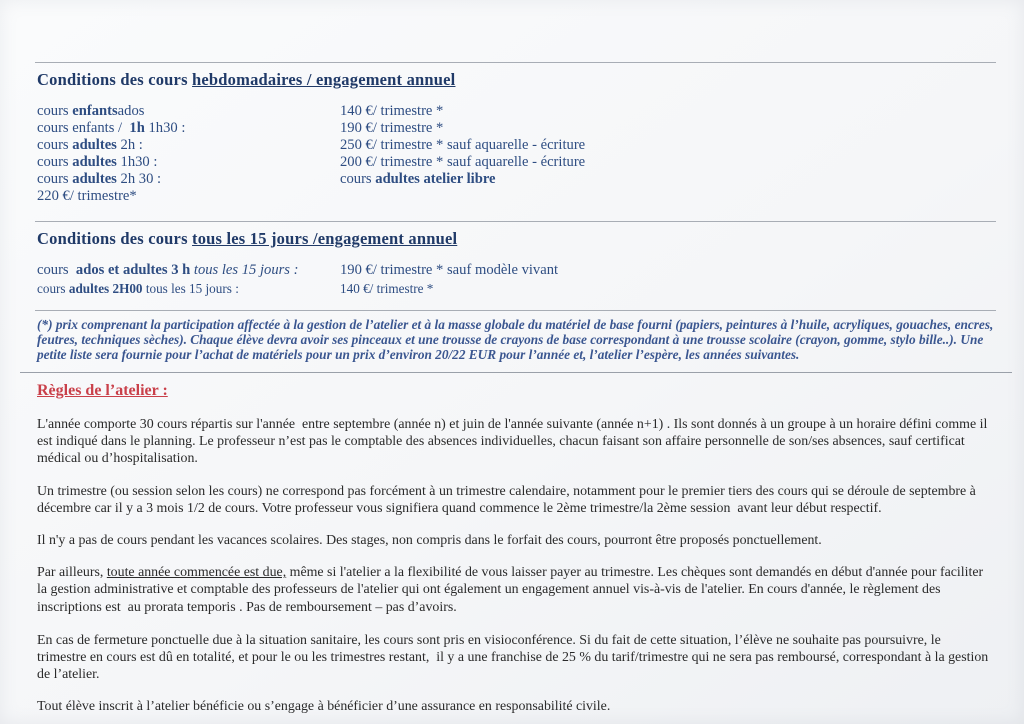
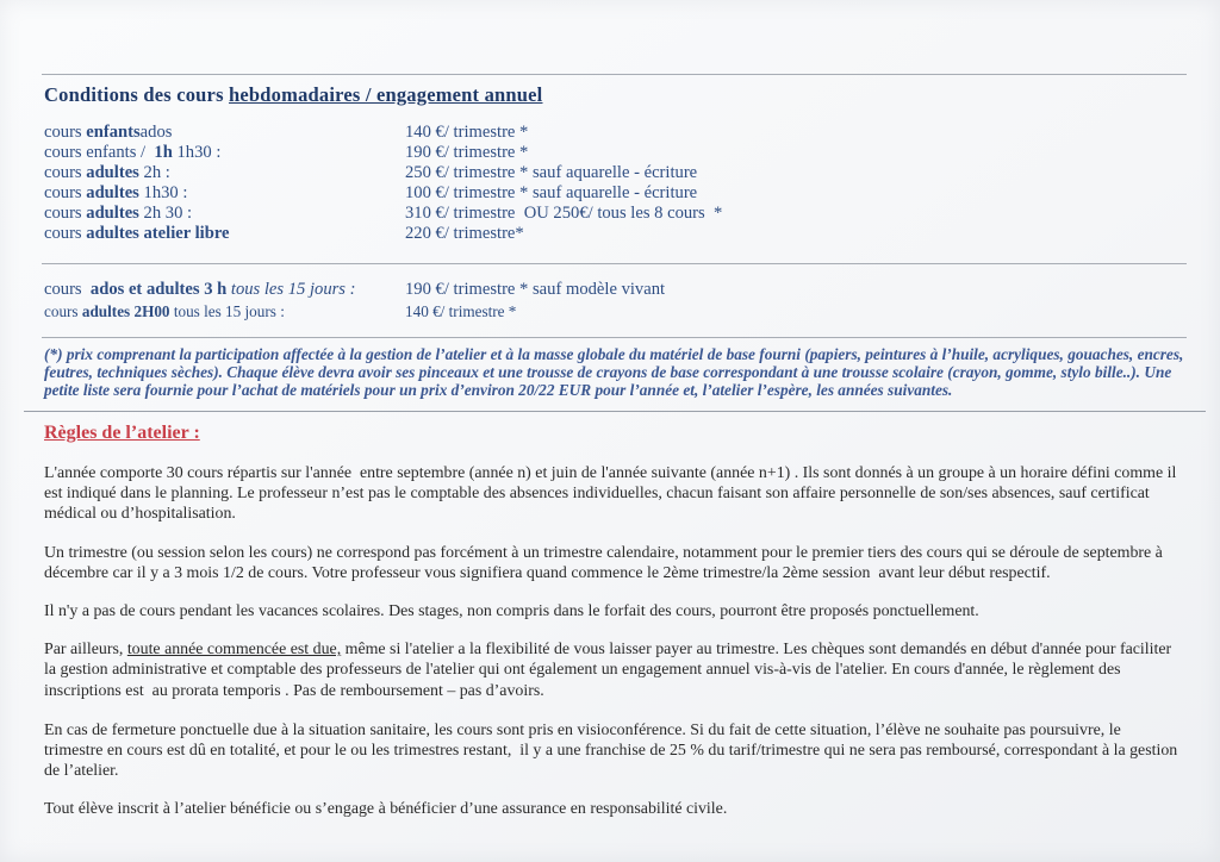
  Conditions des cours hebdomadaires / engagement annuel
  cours enfantsados
  140 €/ trimestre *
  cours enfants / 1h 1h30 :
  190 €/ trimestre *
  cours adultes 2h :
  250 €/ trimestre * sauf aquarelle - écriture
  cours adultes 1h30 :
- 200 €/ trimestre * sauf aquarelle - écriture
+ 100 €/ trimestre * sauf aquarelle - écriture
  cours adultes 2h 30 :
+ 310 €/ trimestre OU 250€/ tous les 8 cours *
  cours adultes atelier libre
  220 €/ trimestre*
- Conditions des cours tous les 15 jours /engagement annuel
  cours ados et adultes 3 h tous les 15 jours :
  190 €/ trimestre * sauf modèle vivant
  cours adultes 2H00 tous les 15 jours :
  140 €/ trimestre *
  (*) prix comprenant la participation affectée à la gestion de l’atelier et à la masse globale du matériel de base fourni (papiers, peintures à l’huile, acryliques, gouaches, encres, feutres, techniques sèches). Chaque élève devra avoir ses pinceaux et une trousse de crayons de base correspondant à une trousse scolaire (crayon, gomme, stylo bille..). Une petite liste sera fournie pour l’achat de matériels pour un prix d’environ 20/22 EUR pour l’année et, l’atelier l’espère, les années suivantes.
  Règles de l’atelier :
  L'année comporte 30 cours répartis sur l'année entre septembre (année n) et juin de l'année suivante (année n+1) . Ils sont donnés à un groupe à un horaire défini comme il est indiqué dans le planning. Le professeur n’est pas le comptable des absences individuelles, chacun faisant son affaire personnelle de son/ses absences, sauf certificat médical ou d’hospitalisation.
  Un trimestre (ou session selon les cours) ne correspond pas forcément à un trimestre calendaire, notamment pour le premier tiers des cours qui se déroule de septembre à décembre car il y a 3 mois 1/2 de cours. Votre professeur vous signifiera quand commence le 2ème trimestre/la 2ème session avant leur début respectif.
  Il n'y a pas de cours pendant les vacances scolaires. Des stages, non compris dans le forfait des cours, pourront être proposés ponctuellement.
  Par ailleurs, toute année commencée est due, même si l'atelier a la flexibilité de vous laisser payer au trimestre. Les chèques sont demandés en début d'année pour faciliter la gestion administrative et comptable des professeurs de l'atelier qui ont également un engagement annuel vis-à-vis de l'atelier. En cours d'année, le règlement des inscriptions est au prorata temporis . Pas de remboursement – pas d’avoirs.
  En cas de fermeture ponctuelle due à la situation sanitaire, les cours sont pris en visioconférence. Si du fait de cette situation, l’élève ne souhaite pas poursuivre, le trimestre en cours est dû en totalité, et pour le ou les trimestres restant, il y a une franchise de 25 % du tarif/trimestre qui ne sera pas remboursé, correspondant à la gestion de l’atelier.
  Tout élève inscrit à l’atelier bénéficie ou s’engage à bénéficier d’une assurance en responsabilité civile.
